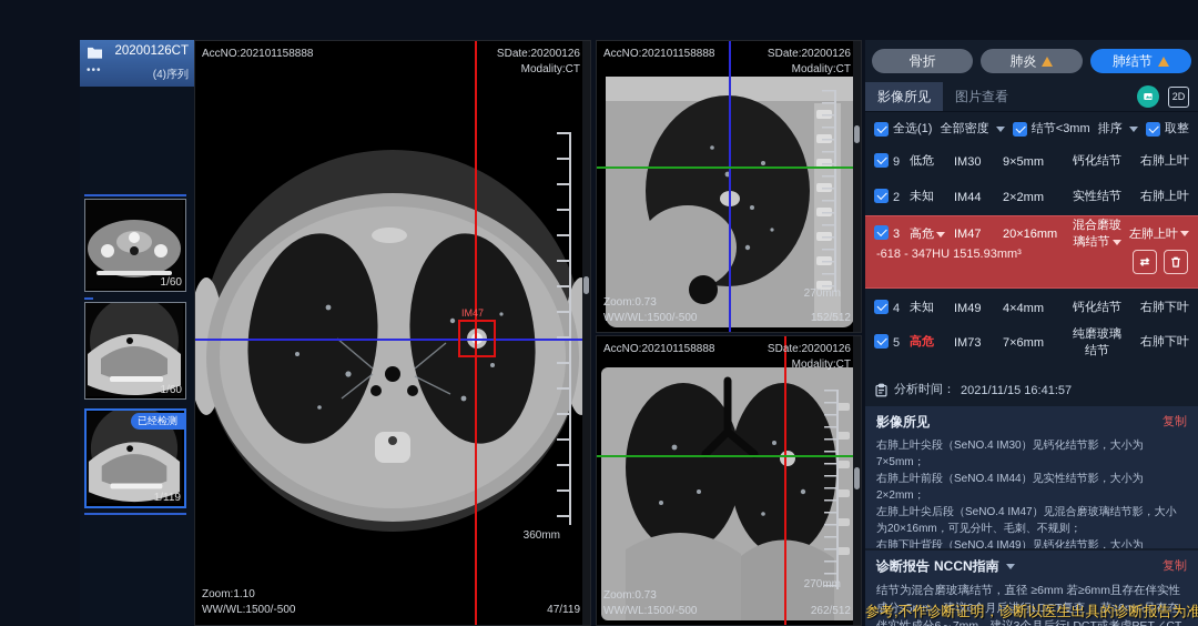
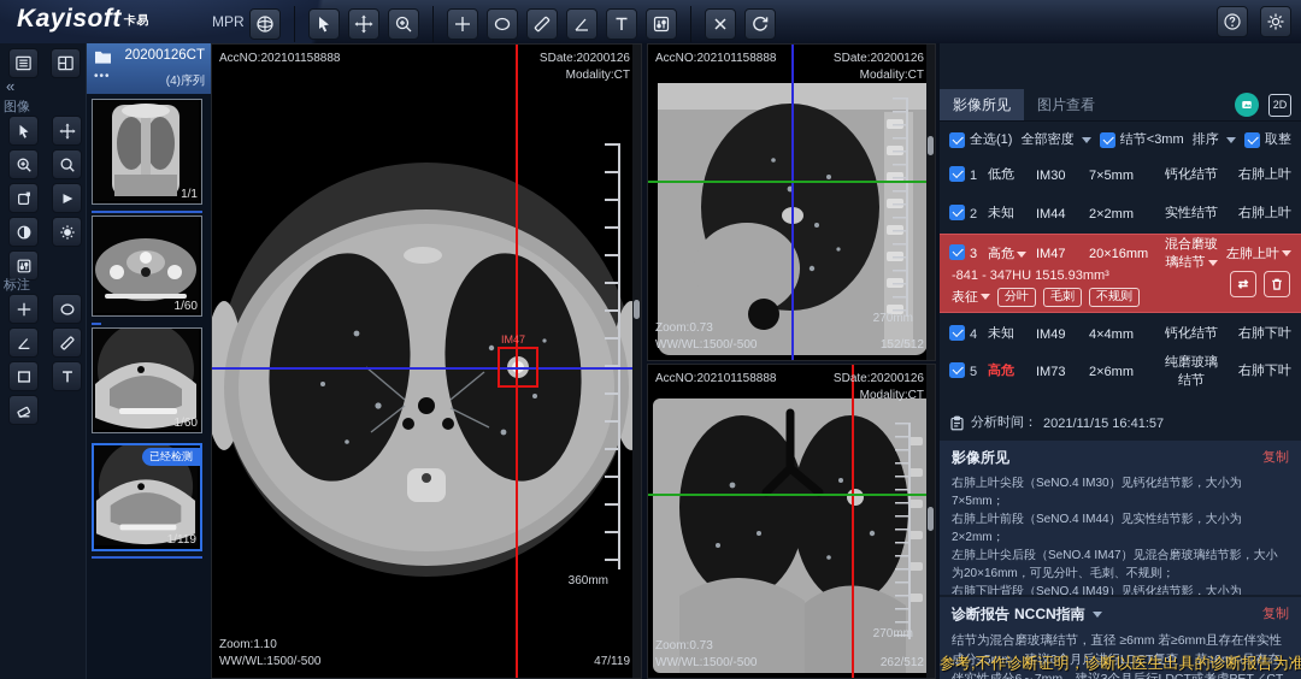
+ Kayisoft 卡易
+ MPR
+ «
+ 图像
+ 标注
  20200126CT
  •••
  (4)序列
+ 1/1
  1/60
  1/60
  已经检测
  1/119
  360mm
  IM47
  AccNO:202101158888
  SDate:20200126
  Modality:CT
  Zoom:1.10
  WW/WL:1500/-500
  47/119
  270mm
  AccNO:202101158888
  SDate:20200126
  Modality:CT
  Zoom:0.73
  WW/WL:1500/-500
  152/512
  270mm
  AccNO:202101158888
  SDate:20200126
  Modality:CT
  Zoom:0.73
  WW/WL:1500/-500
  262/512
- 骨折
- 肺炎
- 肺结节
  影像所见
  图片查看
  2D
  全选(1)
  全部密度
  结节<3mm
  排序
  取整
- 9
+ 1
  低危
  IM30
- 9×5mm
+ 7×5mm
  钙化结节
  右肺上叶
  2
  未知
  IM44
  2×2mm
  实性结节
  右肺上叶
  3
  高危
  IM47
  20×16mm
  混合磨玻璃结节
  左肺上叶
- -618 - 347HU 1515.93mm³
+ -841 - 347HU 1515.93mm³
+ 表征
+ 分叶
+ 毛刺
+ 不规则
  4
  未知
  IM49
  4×4mm
  钙化结节
  右肺下叶
  5
  高危
  IM73
- 7×6mm
+ 2×6mm
  纯磨玻璃结节
  右肺下叶
  分析时间：
  2021/11/15 16:41:57
  影像所见
  复制
  右肺上叶尖段（SeNO.4 IM30）见钙化结节影，大小为7×5mm；
  右肺上叶前段（SeNO.4 IM44）见实性结节影，大小为2×2mm；
  左肺上叶尖后段（SeNO.4 IM47）见混合磨玻璃结节影，大小为20×16mm，可见分叶、毛刺、不规则；
  右肺下叶背段（SeNO.4 IM49）见钙化结节影，大小为
  诊断报告
  NCCN指南
  复制
  参考,不作诊断证明，诊断以医生出具的诊断报告为准
